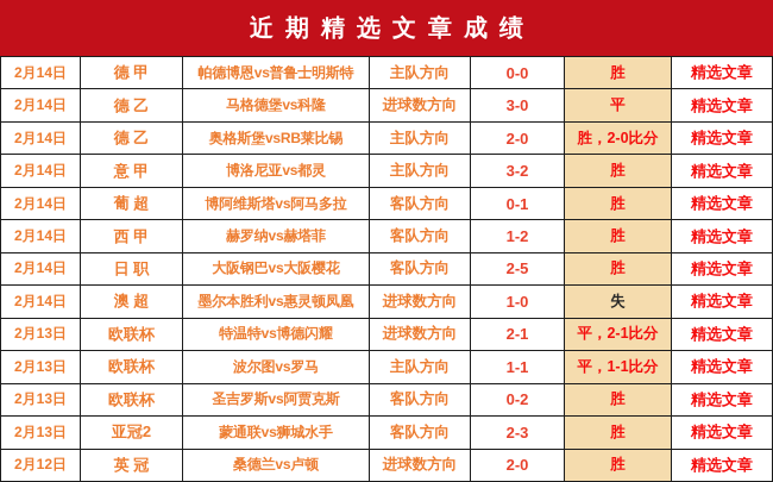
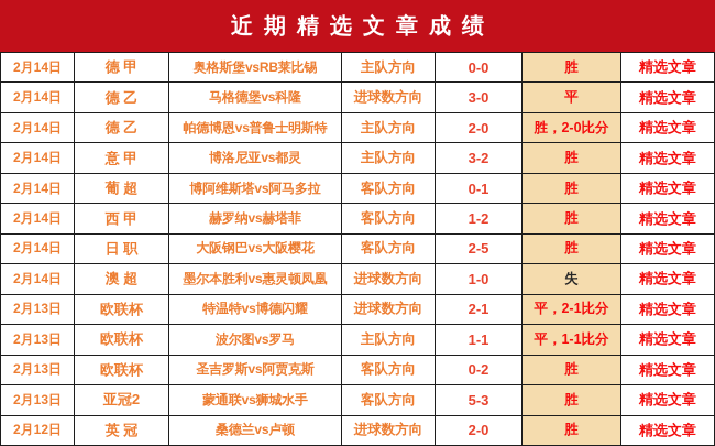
  近期精选文章成绩
  2月14日
  德 甲
- 帕德博恩vs普鲁士明斯特
+ 奥格斯堡vsRB莱比锡
  主队方向
  0-0
  胜
  精选文章
  2月14日
  德 乙
  马格德堡vs科隆
  进球数方向
  3-0
  平
  精选文章
  2月14日
  德 乙
- 奥格斯堡vsRB莱比锡
+ 帕德博恩vs普鲁士明斯特
  主队方向
  2-0
  胜，2-0比分
  精选文章
  2月14日
  意 甲
  博洛尼亚vs都灵
  主队方向
  3-2
  胜
  精选文章
  2月14日
  葡 超
  博阿维斯塔vs阿马多拉
  客队方向
  0-1
  胜
  精选文章
  2月14日
  西 甲
  赫罗纳vs赫塔菲
  客队方向
  1-2
  胜
  精选文章
  2月14日
  日 职
  大阪钢巴vs大阪樱花
  客队方向
  2-5
  胜
  精选文章
  2月14日
  澳 超
  墨尔本胜利vs惠灵顿凤凰
  进球数方向
  1-0
  失
  精选文章
  2月13日
  欧联杯
  特温特vs博德闪耀
  进球数方向
  2-1
  平，2-1比分
  精选文章
  2月13日
  欧联杯
  波尔图vs罗马
  主队方向
  1-1
  平，1-1比分
  精选文章
  2月13日
  欧联杯
  圣吉罗斯vs阿贾克斯
  客队方向
  0-2
  胜
  精选文章
  2月13日
  亚冠2
  蒙通联vs狮城水手
  客队方向
- 2-3
+ 5-3
  胜
  精选文章
  2月12日
  英 冠
  桑德兰vs卢顿
  进球数方向
  2-0
  胜
  精选文章
